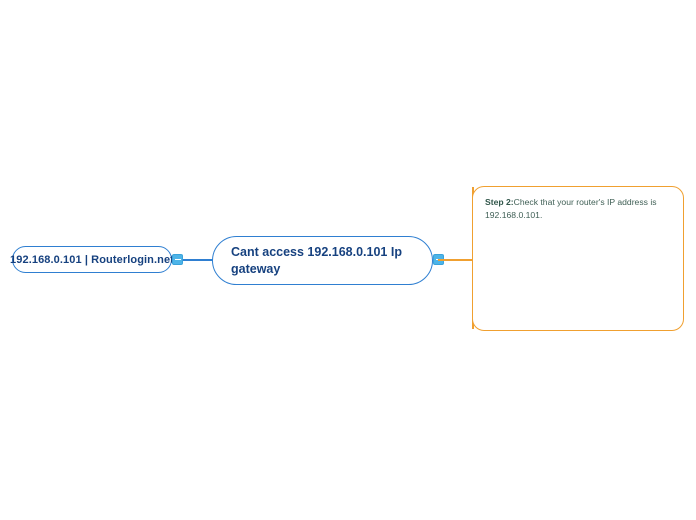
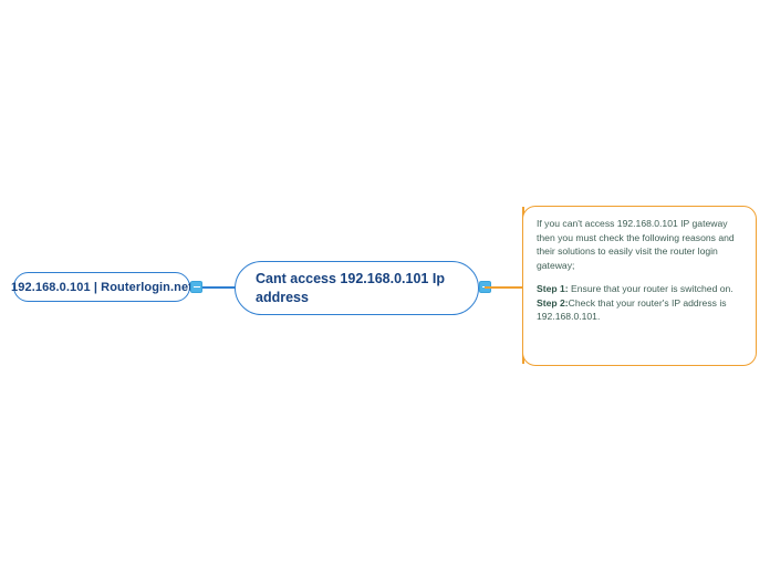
  192.168.0.101 | Routerlogin.ne
- Cant access 192.168.0.101 Ip gateway
+ Cant access 192.168.0.101 Ip address
+ If you can't access 192.168.0.101 IP gateway then you must check the following reasons and their solutions to easily visit the router login gateway;
+ Step 1: Ensure that your router is switched on.
  Step 2:Check that your router's IP address is 192.168.0.101.
